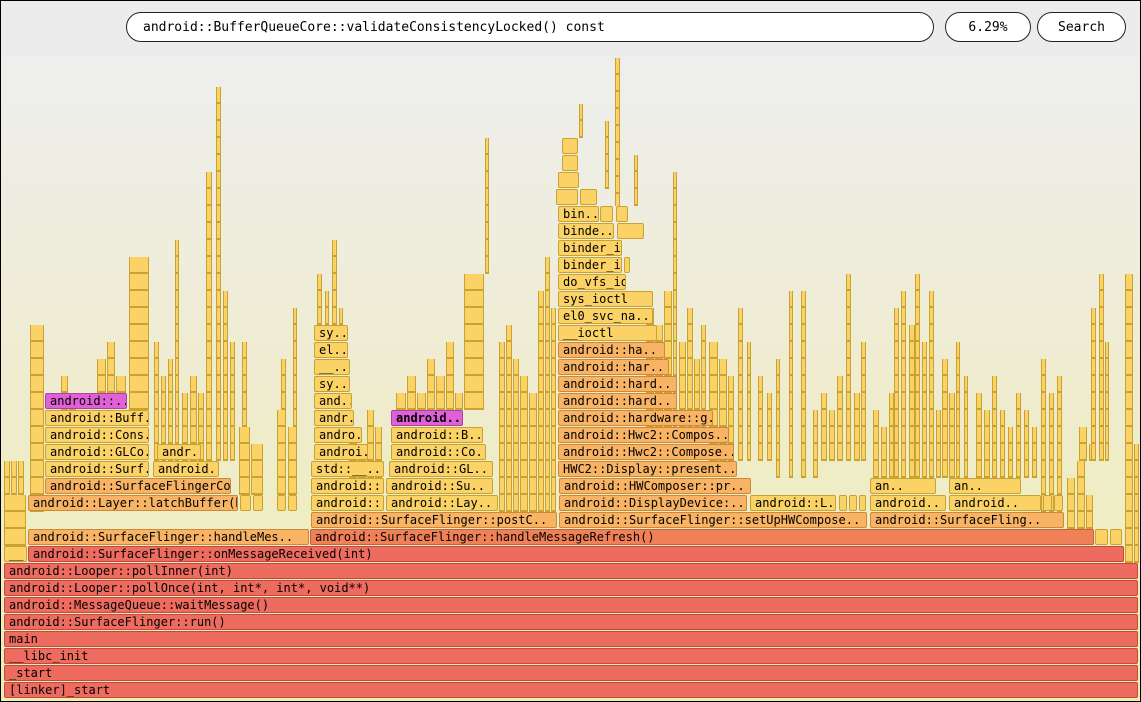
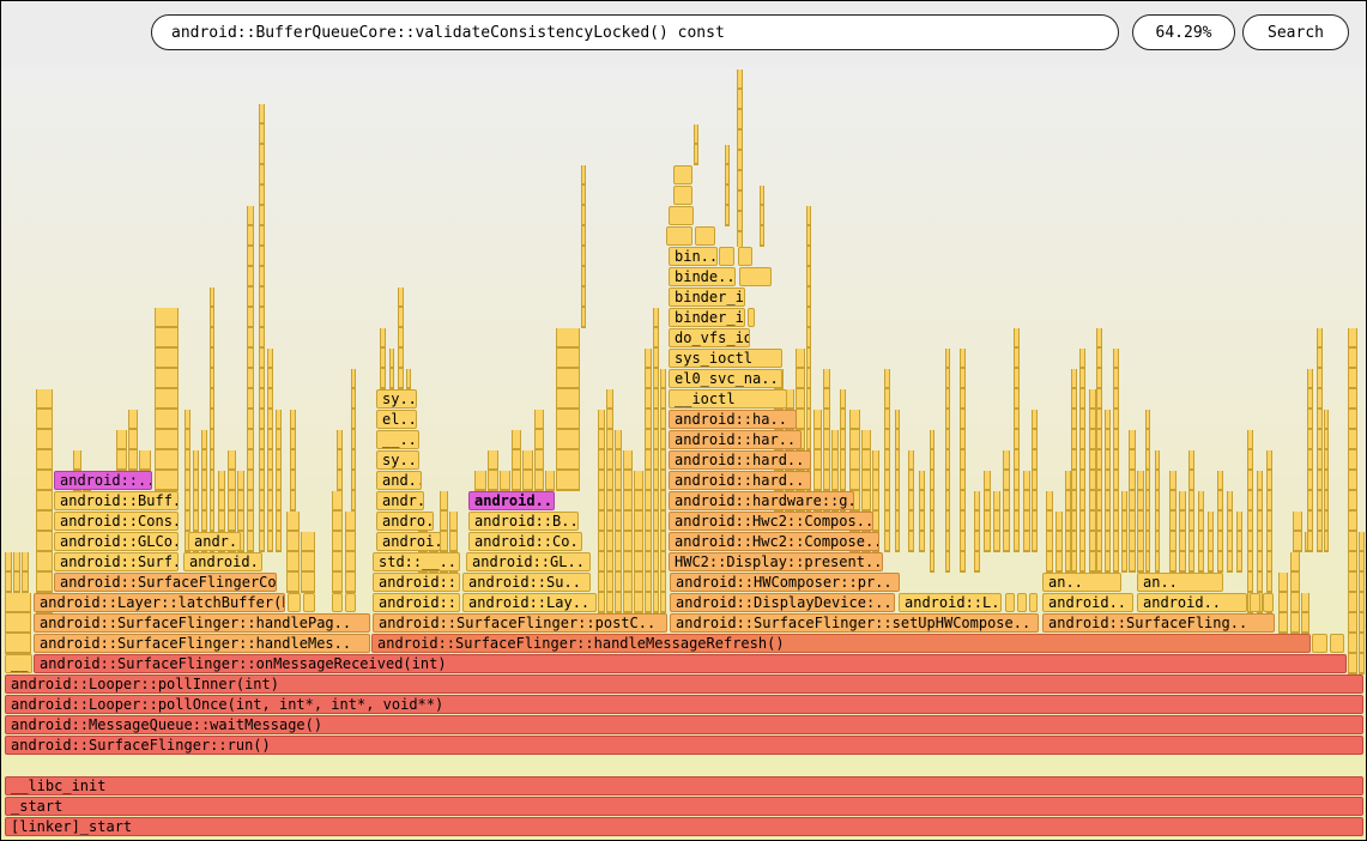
  android::BufferQueueCore::validateConsistencyLocked() const
- 6.29%
+ 64.29%
  Search
  [linker]_start
  _start
  __libc_init
- main
  android::SurfaceFlinger::run()
  android::MessageQueue::waitMessage()
  android::Looper::pollOnce(int, int*, int*, void**)
  android::Looper::pollInner(int)
  android::SurfaceFlinger::onMessageReceived(int)
  android::SurfaceFlinger::handleMes..
  android::SurfaceFlinger::handleMessageRefresh()
+ android::SurfaceFlinger::handlePag..
  android::SurfaceFlinger::postC..
  android::SurfaceFlinger::setUpHWCompose..
  android::SurfaceFling..
  android::Layer::latchBuffer(
  android::
  android::Lay..
  android::DisplayDevice:..
  android::L.
  android..
  android..
  android::SurfaceFlingerCo
  android::
  android::Su..
  android::HWComposer::pr..
  an..
  an..
  android::Surf.
  android.
  std::__..
  android::GL..
  HWC2::Display::present..
  android::GLCo.
  andr.
  androi.
  android::Co.
  android::Hwc2::Compose..
  android::Cons.
  andro.
  android::B..
  android::Hwc2::Compos..
  android::Buff.
  andr.
  android..
  android::hardware::g.
  android::..
  and..
  android::hard..
  sy..
  android::hard..
  __..
  android::har..
  el..
  android::ha..
  sy..
  __ioctl
  el0_svc_na..
  sys_ioctl
  do_vfs_io
  binder_i
  binder_i
  binde..
  bin..
